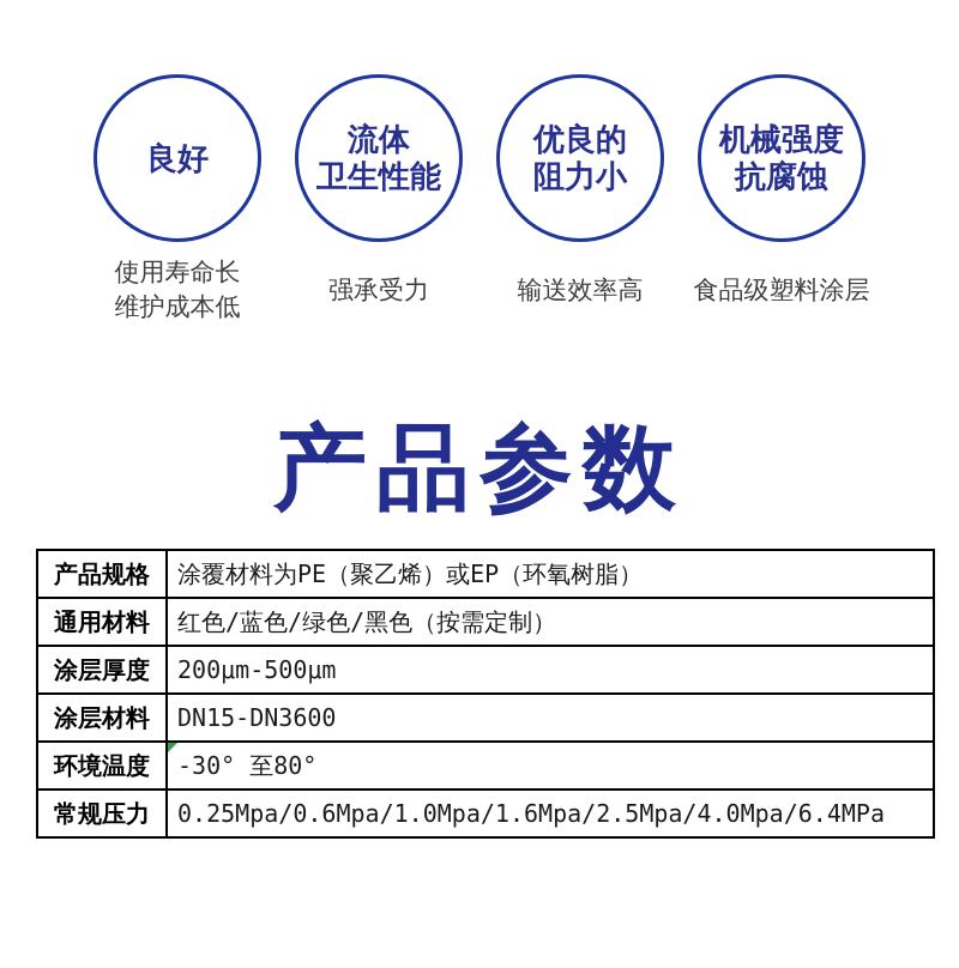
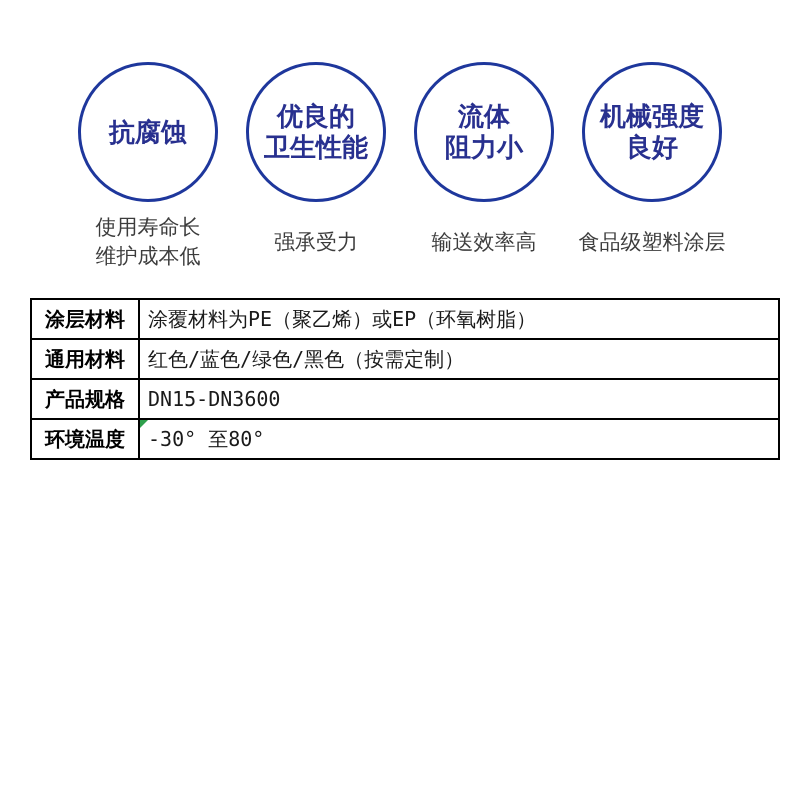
- 良好
+ 抗腐蚀
  使用寿命长
  维护成本低
- 流体
+ 优良的
  卫生性能
  强承受力
- 优良的
+ 流体
  阻力小
  输送效率高
  机械强度
- 抗腐蚀
+ 良好
  食品级塑料涂层
- 产品参数
- 产品规格	涂覆材料为PE（聚乙烯）或EP（环氧树脂）
+ 涂层材料	涂覆材料为PE（聚乙烯）或EP（环氧树脂）
  通用材料	红色/蓝色/绿色/黑色（按需定制）
- 涂层厚度	200μm-500μm
- 涂层材料	DN15-DN3600
+ 产品规格	DN15-DN3600
  环境温度	-30° 至80°
- 常规压力	0.25Mpa/0.6Mpa/1.0Mpa/1.6Mpa/2.5Mpa/4.0Mpa/6.4MPa
